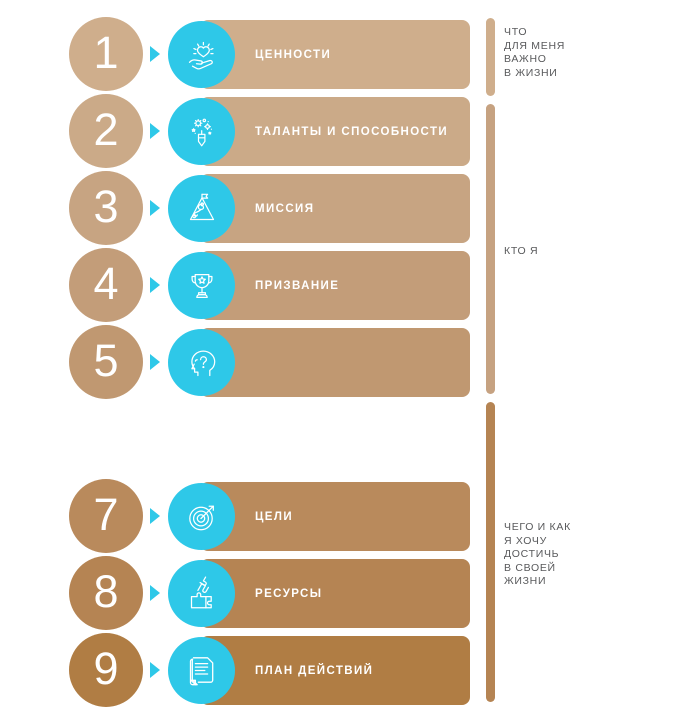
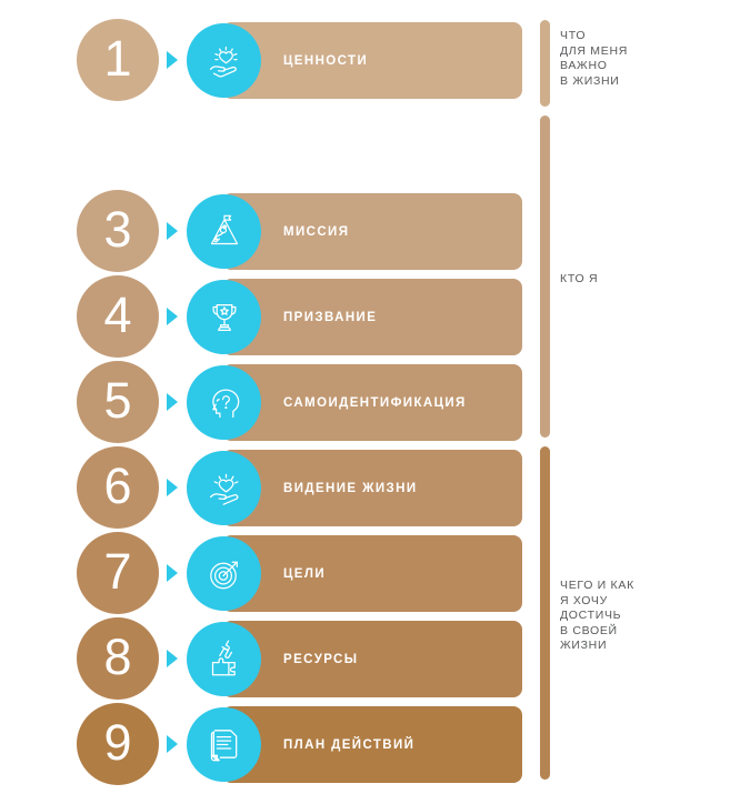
  1
  ЦЕННОСТИ
- 2
- ТАЛАНТЫ И СПОСОБНОСТИ
  3
  МИССИЯ
  4
  ПРИЗВАНИЕ
  5
+ САМОИДЕНТИФИКАЦИЯ
+ 6
+ ВИДЕНИЕ ЖИЗНИ
  7
  ЦЕЛИ
  8
  РЕСУРСЫ
  9
  ПЛАН ДЕЙСТВИЙ
  ЧТО
  ДЛЯ МЕНЯ
  ВАЖНО
  В ЖИЗНИ
  КТО Я
  ЧЕГО И КАК
  Я ХОЧУ
  ДОСТИЧЬ
  В СВОЕЙ
  ЖИЗНИ
